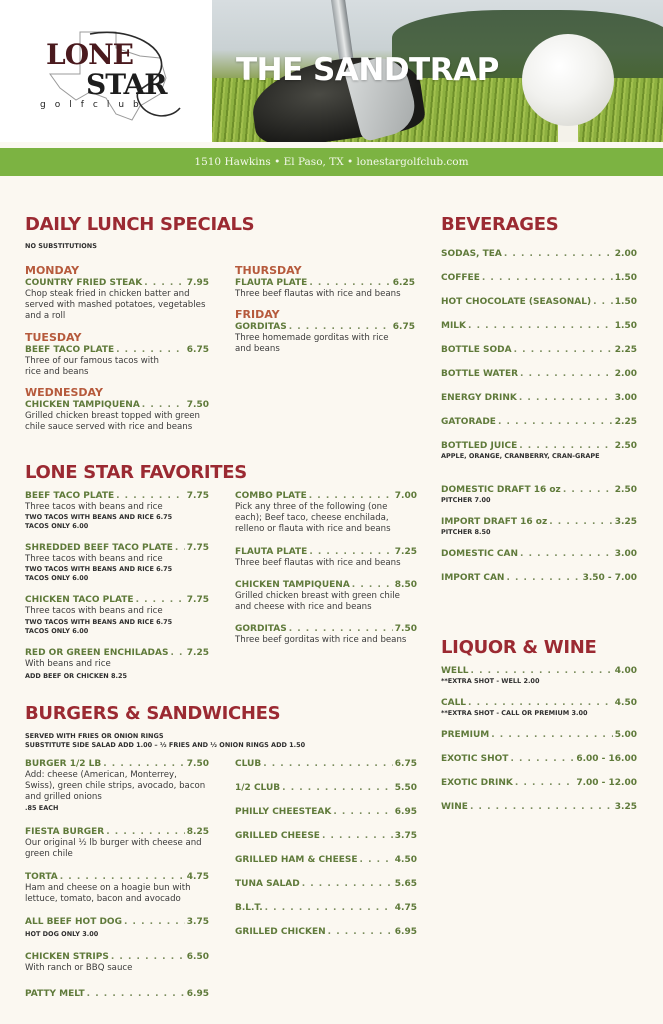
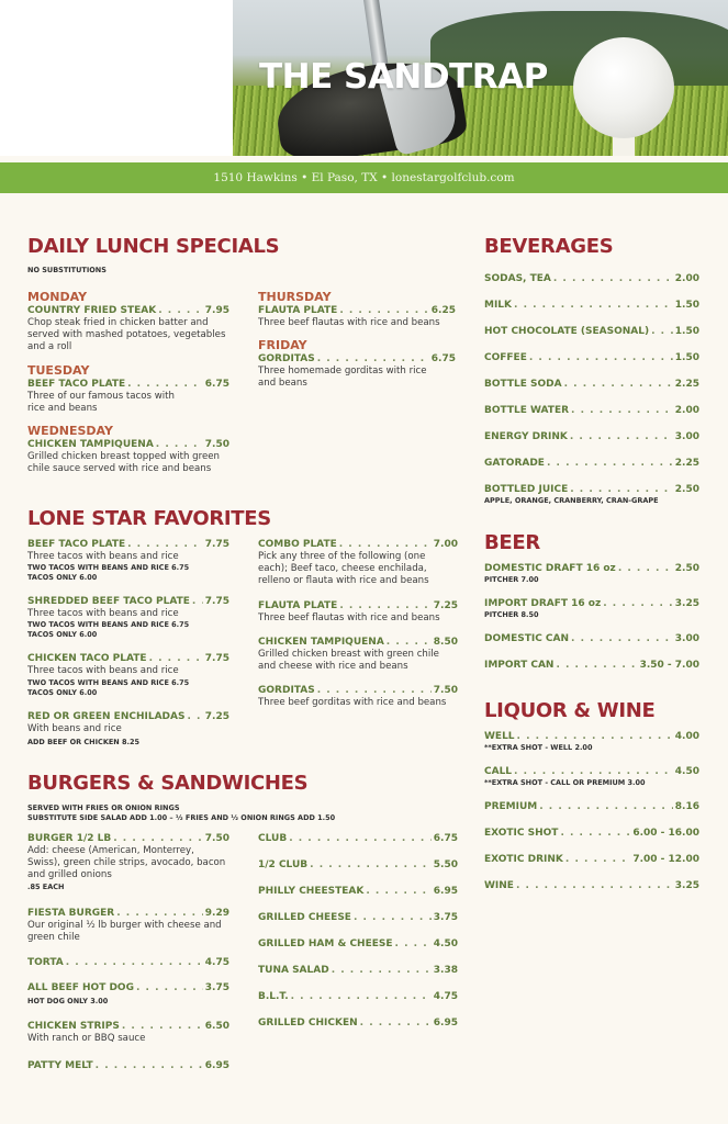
- LONE
- STAR
- golfclub
  THE SANDTRAP
  1510 Hawkins • El Paso, TX • lonestargolfclub.com
  DAILY LUNCH SPECIALS
  NO SUBSTITUTIONS
  MONDAY
  COUNTRY FRIED STEAK
  7.95
  Chop steak fried in chicken batter and served with mashed potatoes, vegetables and a roll
  TUESDAY
  BEEF TACO PLATE
  6.75
  Three of our famous tacos with rice and beans
  WEDNESDAY
  CHICKEN TAMPIQUENA
  7.50
  Grilled chicken breast topped with green chile sauce served with rice and beans
  THURSDAY
  FLAUTA PLATE
  6.25
  Three beef flautas with rice and beans
  FRIDAY
  GORDITAS
  6.75
  Three homemade gorditas with rice and beans
  LONE STAR FAVORITES
  BEEF TACO PLATE
  7.75
  Three tacos with beans and rice
  TWO TACOS WITH BEANS AND RICE 6.75
  TACOS ONLY 6.00
  SHREDDED BEEF TACO PLATE
  7.75
  Three tacos with beans and rice
  TWO TACOS WITH BEANS AND RICE 6.75
  TACOS ONLY 6.00
  CHICKEN TACO PLATE
  7.75
  Three tacos with beans and rice
  TWO TACOS WITH BEANS AND RICE 6.75
  TACOS ONLY 6.00
  RED OR GREEN ENCHILADAS
  7.25
  With beans and rice
  ADD BEEF OR CHICKEN 8.25
  COMBO PLATE
  7.00
  Pick any three of the following (one each); Beef taco, cheese enchilada, relleno or flauta with rice and beans
  FLAUTA PLATE
  7.25
  Three beef flautas with rice and beans
  CHICKEN TAMPIQUENA
  8.50
  Grilled chicken breast with green chile and cheese with rice and beans
  GORDITAS
  7.50
  Three beef gorditas with rice and beans
  BURGERS & SANDWICHES
  SERVED WITH FRIES OR ONION RINGS
  SUBSTITUTE SIDE SALAD ADD 1.00 – ½ FRIES AND ½ ONION RINGS ADD 1.50
  BURGER 1/2 LB
  7.50
  Add: cheese (American, Monterrey, Swiss), green chile strips, avocado, bacon and grilled onions
  .85 EACH
  FIESTA BURGER
- 8.25
+ 9.29
  Our original ½ lb burger with cheese and green chile
  TORTA
  4.75
- Ham and cheese on a hoagie bun with lettuce, tomato, bacon and avocado
  ALL BEEF HOT DOG
  3.75
  HOT DOG ONLY 3.00
  CHICKEN STRIPS
  6.50
  With ranch or BBQ sauce
  PATTY MELT
  6.95
  CLUB
  6.75
  1/2 CLUB
  5.50
  PHILLY CHEESTEAK
  6.95
  GRILLED CHEESE
  3.75
  GRILLED HAM & CHEESE
  4.50
  TUNA SALAD
- 5.65
+ 3.38
  B.L.T.
  4.75
  GRILLED CHICKEN
  6.95
  BEVERAGES
  SODAS, TEA
  2.00
- COFFEE
+ MILK
  1.50
  HOT CHOCOLATE (SEASONAL)
  1.50
- MILK
+ COFFEE
  1.50
  BOTTLE SODA
  2.25
  BOTTLE WATER
  2.00
  ENERGY DRINK
  3.00
  GATORADE
  2.25
  BOTTLED JUICE
  2.50
  APPLE, ORANGE, CRANBERRY, CRAN-GRAPE
+ BEER
  DOMESTIC DRAFT 16 oz
  2.50
  PITCHER 7.00
  IMPORT DRAFT 16 oz
  3.25
  PITCHER 8.50
  DOMESTIC CAN
  3.00
  IMPORT CAN
  3.50 - 7.00
  LIQUOR & WINE
  WELL
  4.00
  **EXTRA SHOT - WELL 2.00
  CALL
  4.50
  **EXTRA SHOT - CALL OR PREMIUM 3.00
  PREMIUM
- 5.00
+ 8.16
  EXOTIC SHOT
  6.00 - 16.00
  EXOTIC DRINK
  7.00 - 12.00
  WINE
  3.25
